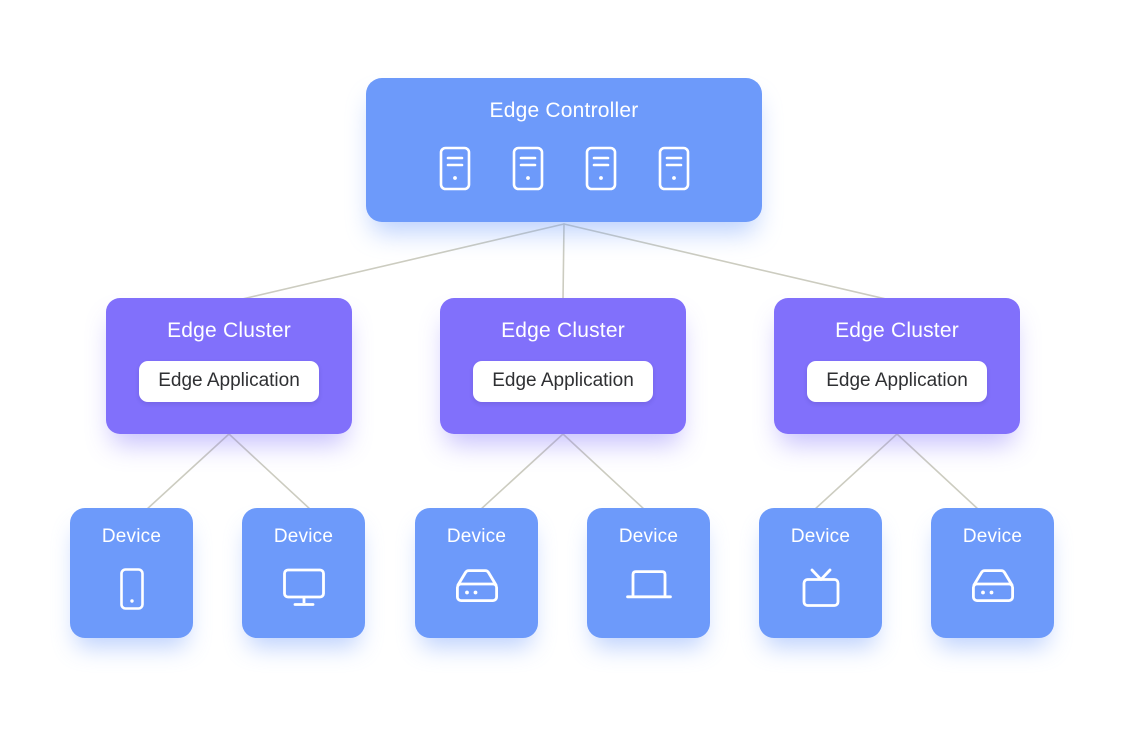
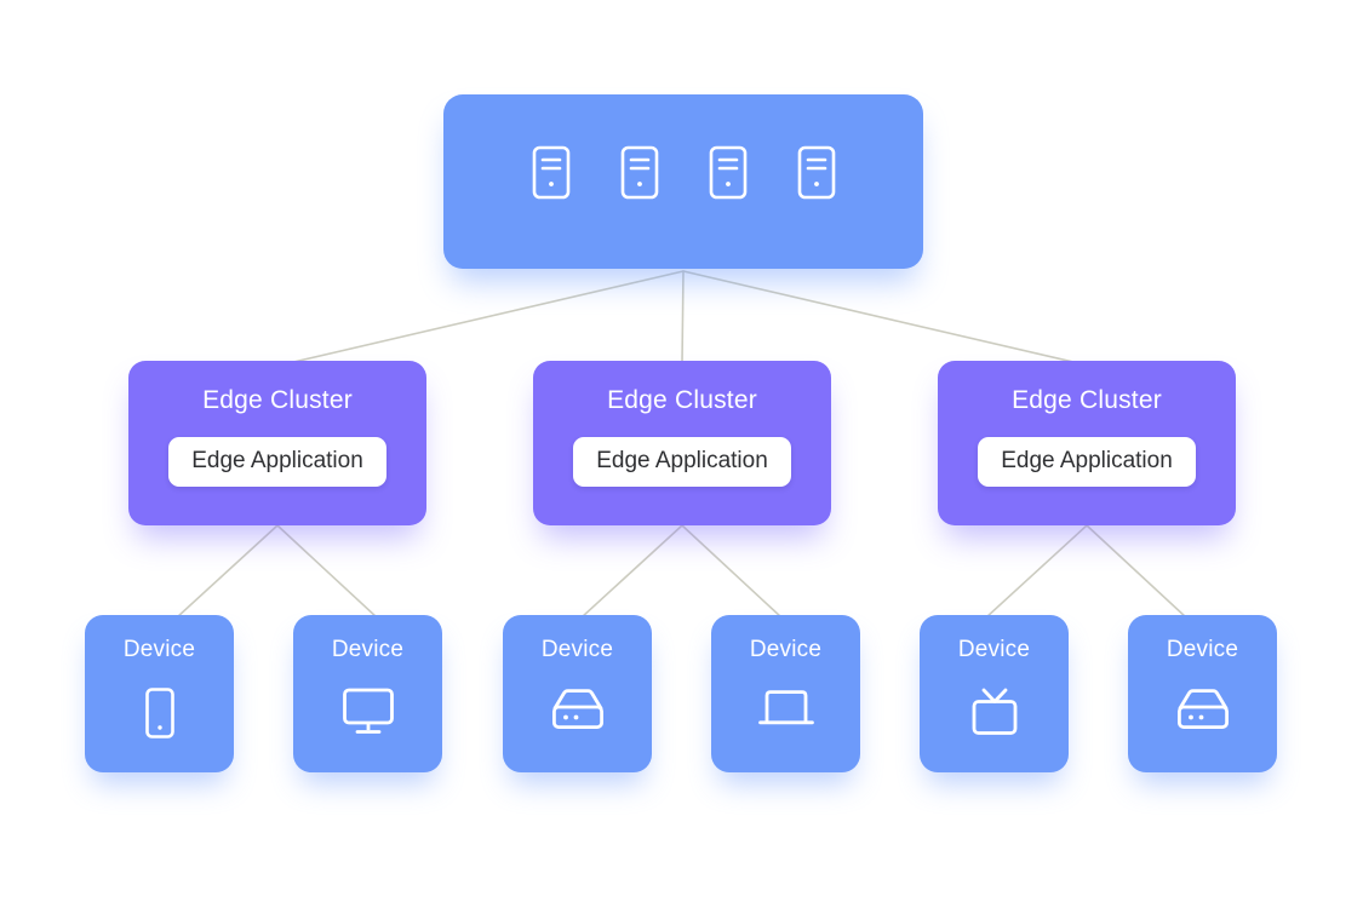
- Edge Controller
  Edge Cluster
  Edge Application
  Edge Cluster
  Edge Application
  Edge Cluster
  Edge Application
  Device
  Device
  Device
  Device
  Device
  Device
